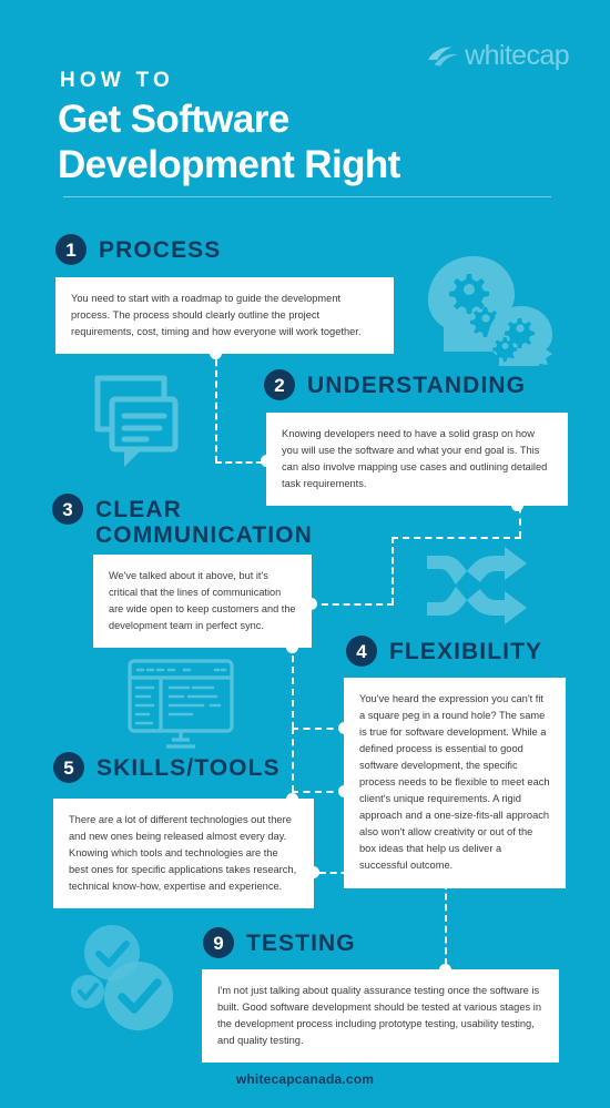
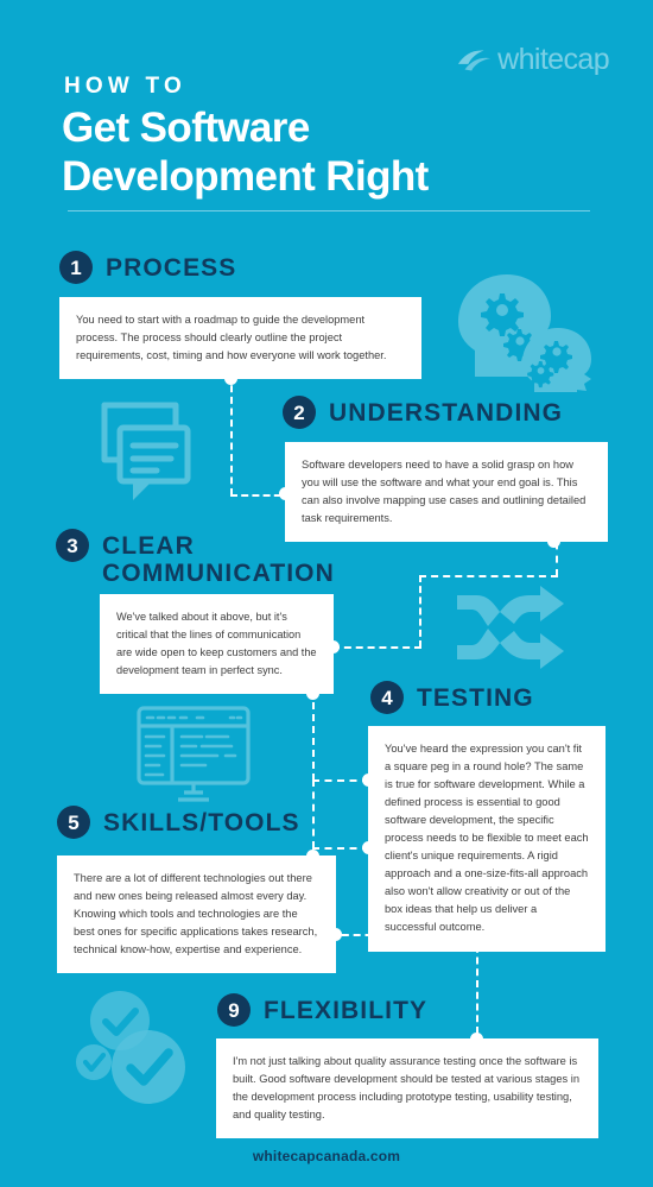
  whitecap
  HOW TO
  Get Software Development Right
  1
  PROCESS
  You need to start with a roadmap to guide the development process. The process should clearly outline the project requirements, cost, timing and how everyone will work together.
  2
  UNDERSTANDING
- Knowing developers need to have a solid grasp on how you will use the software and what your end goal is. This can also involve mapping use cases and outlining detailed task requirements.
+ Software developers need to have a solid grasp on how you will use the software and what your end goal is. This can also involve mapping use cases and outlining detailed task requirements.
  3
  CLEAR
  COMMUNICATION
  We've talked about it above, but it's critical that the lines of communication are wide open to keep customers and the development team in perfect sync.
  4
- FLEXIBILITY
+ TESTING
  You've heard the expression you can't fit a square peg in a round hole? The same is true for software development. While a defined process is essential to good software development, the specific process needs to be flexible to meet each client's unique requirements. A rigid approach and a one-size-fits-all approach also won't allow creativity or out of the box ideas that help us deliver a successful outcome.
  5
  SKILLS/TOOLS
  There are a lot of different technologies out there and new ones being released almost every day. Knowing which tools and technologies are the best ones for specific applications takes research, technical know-how, expertise and experience.
  9
- TESTING
+ FLEXIBILITY
  I'm not just talking about quality assurance testing once the software is built. Good software development should be tested at various stages in the development process including prototype testing, usability testing, and quality testing.
  whitecapcanada.com
